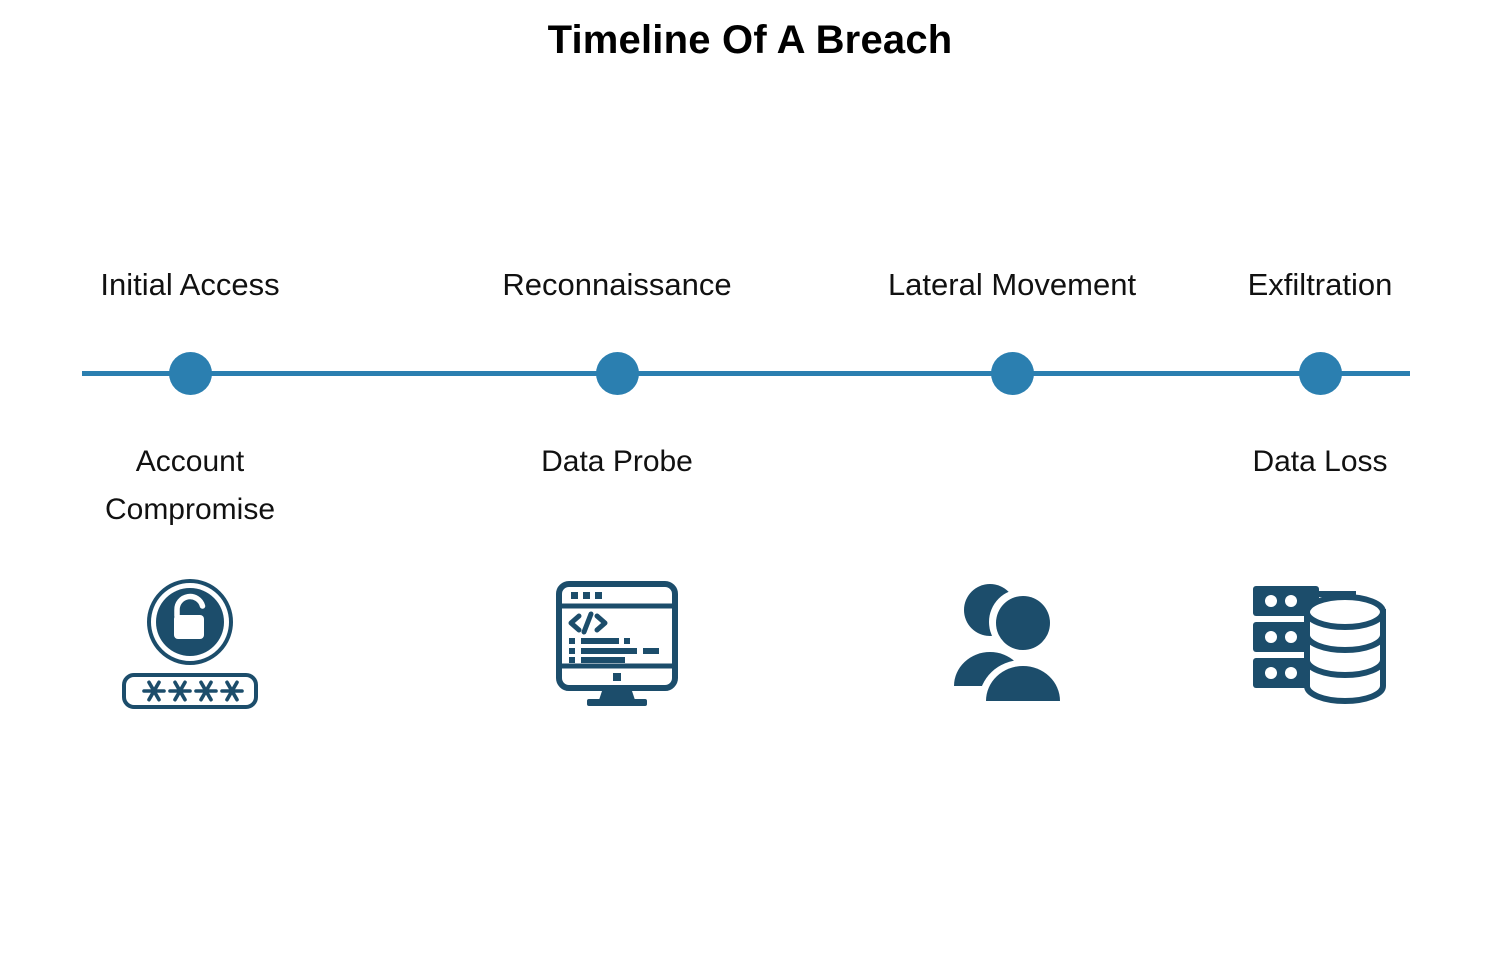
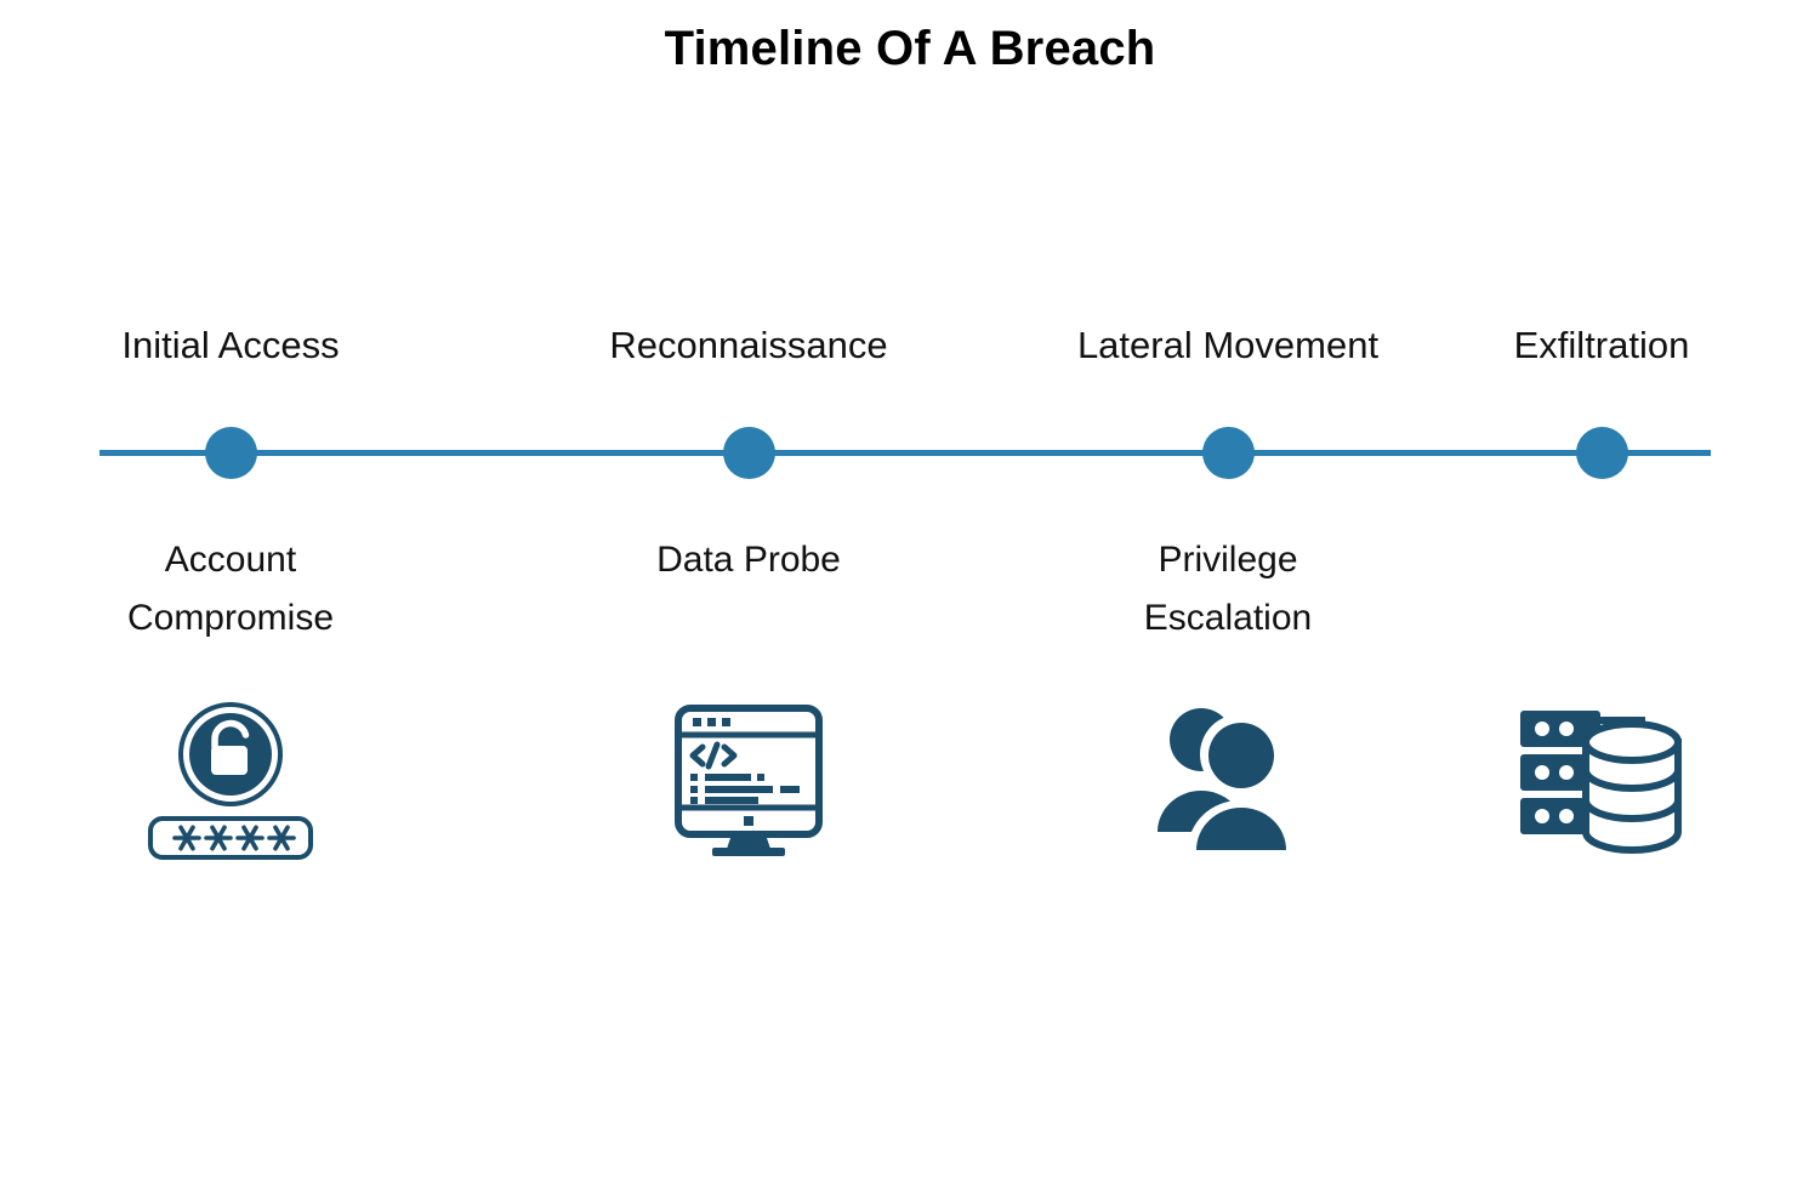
  Timeline Of A Breach
  Initial Access
  Account
  Compromise
  Reconnaissance
  Data Probe
  Lateral Movement
+ Privilege
+ Escalation
  Exfiltration
- Data Loss
